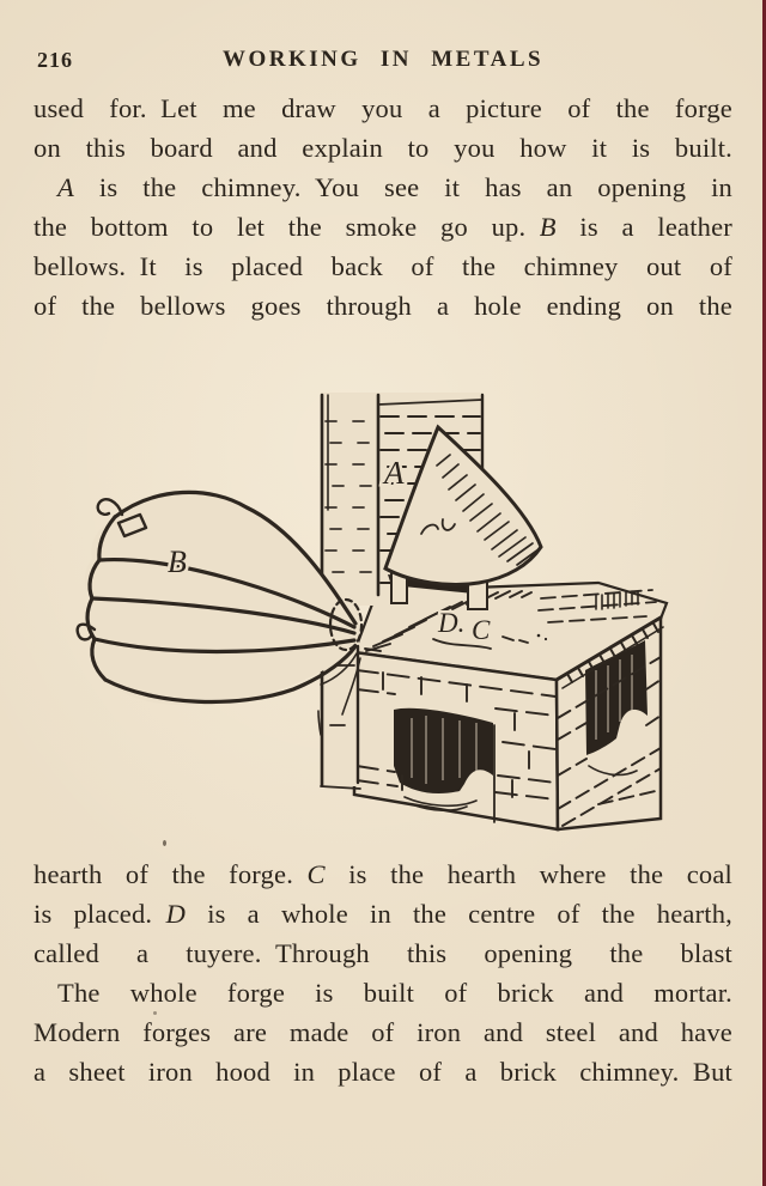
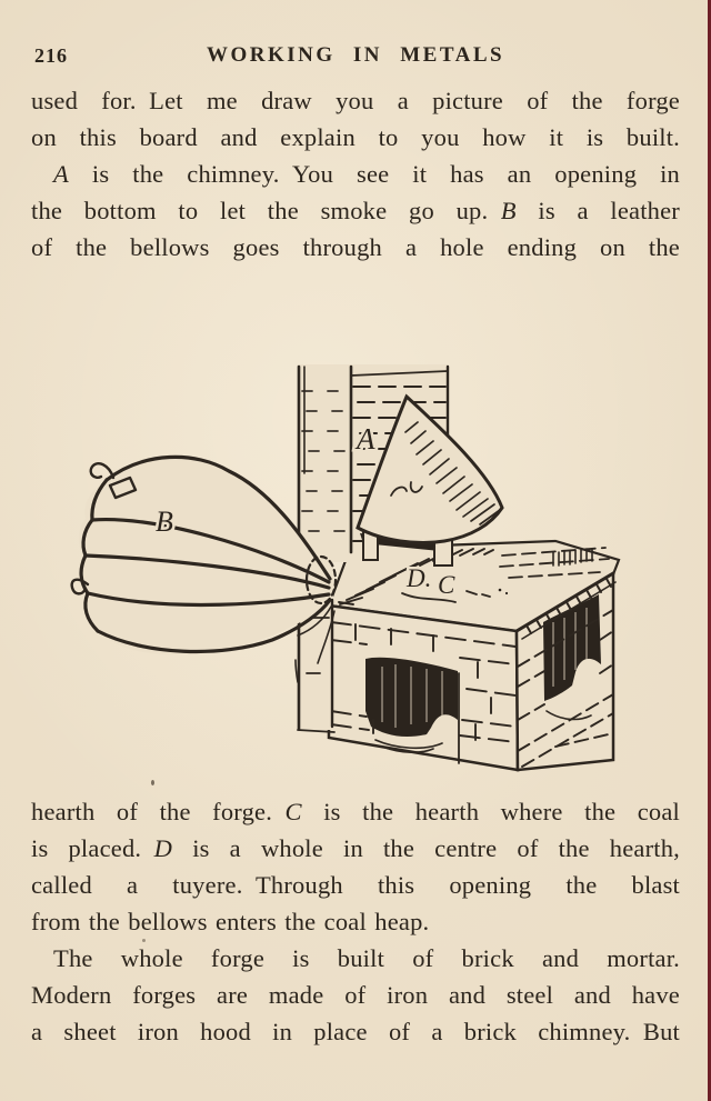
  216
  WORKING IN METALS
  used for. Let me draw you a picture of the forge
  on this board and explain to you how it is built.
  A is the chimney. You see it has an opening in
  the bottom to let the smoke go up. B is a leather
- bellows. It is placed back of the chimney out of
  of the bellows goes through a hole ending on the
  D.
  C
  A
  B
  hearth of the forge. C is the hearth where the coal
  is placed. D is a whole in the centre of the hearth,
  called a tuyere. Through this opening the blast
+ from the bellows enters the coal heap.
  The whole forge is built of brick and mortar.
  Modern forges are made of iron and steel and have
  a sheet iron hood in place of a brick chimney. But
